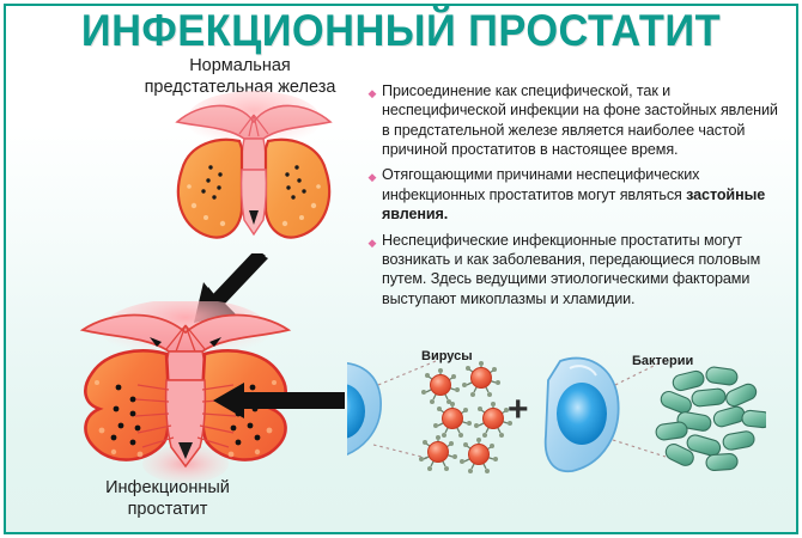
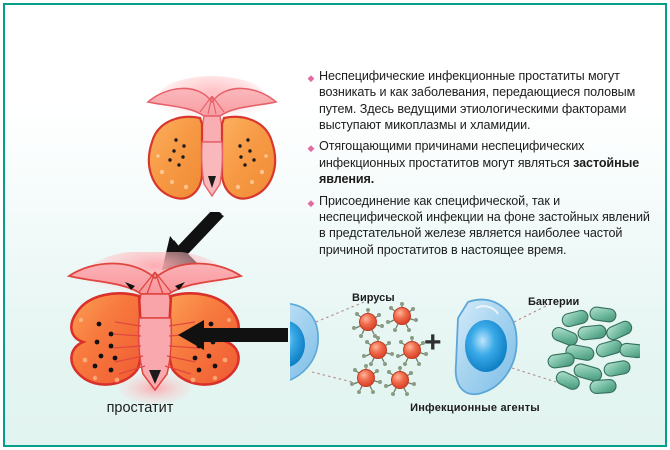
- ИНФЕКЦИОННЫЙ ПРОСТАТИТ
- Нормальная
- предстательная железа
- Инфекционный
  простатит
  ◆
- Присоединение как специфической, так и неспецифической инфекции на фоне застойных явлений в предстательной железе является наиболее частой причиной простатитов в настоящее время.
+ Неспецифические инфекционные простатиты могут возникать и как заболевания, передающиеся половым путем. Здесь ведущими этиологическими факторами выступают микоплазмы и хламидии.
  ◆
  Отягощающими причинами неспецифических инфекционных простатитов могут являться застойные явления.
  ◆
- Неспецифические инфекционные простатиты могут возникать и как заболевания, передающиеся половым путем. Здесь ведущими этиологическими факторами выступают микоплазмы и хламидии.
+ Присоединение как специфической, так и неспецифической инфекции на фоне застойных явлений в предстательной железе является наиболее частой причиной простатитов в настоящее время.
  +
  Вирусы
  Бактерии
+ Инфекционные агенты
